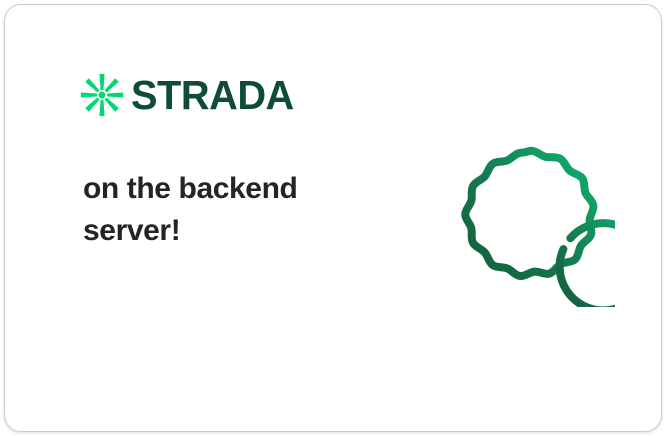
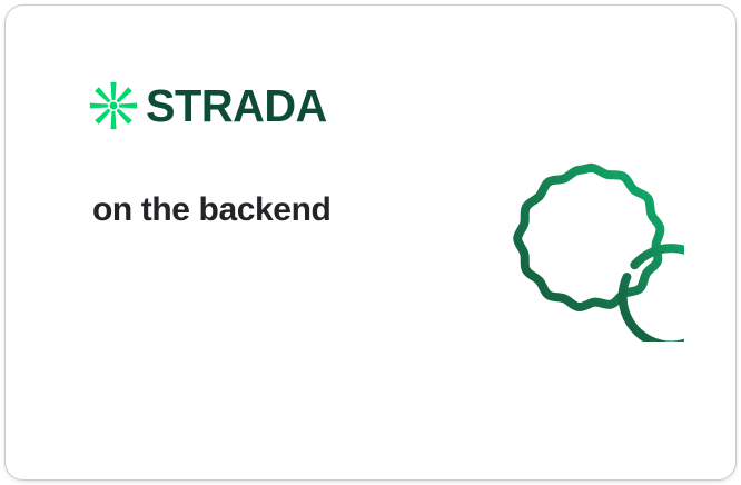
  STRADA
  on the backend
- server!
